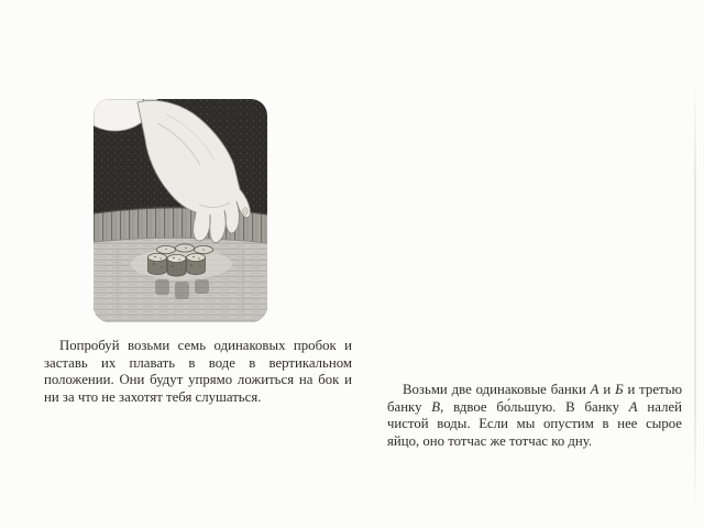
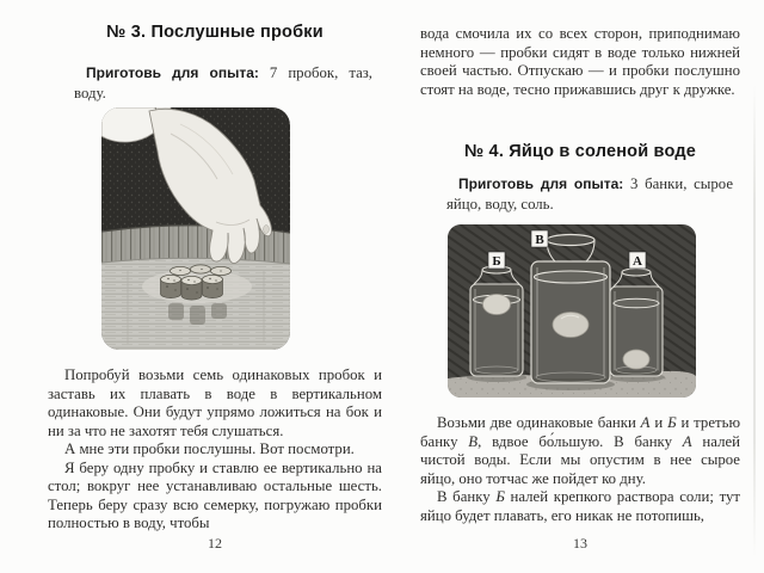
+ № 3. Послушные пробки
+ Приготовь для опыта: 7 пробок, таз, воду.
- Попробуй возьми семь одинаковых пробок и заставь их плавать в воде в вертикальном положении. Они будут упрямо ложиться на бок и ни за что не захотят тебя слушаться.
+ Попробуй возьми семь одинаковых пробок и заставь их плавать в воде в вертикальном одинаковые. Они будут упрямо ложиться на бок и ни за что не захотят тебя слушаться.
+ А мне эти пробки послушны. Вот посмотри.
+ Я беру одну пробку и ставлю ее вертикально на стол; вокруг нее устанавливаю остальные шесть. Теперь беру сразу всю семерку, погружаю пробки полностью в воду, чтобы
+ 12
+ вода смочила их со всех сторон, приподнимаю немного — пробки сидят в воде только нижней своей частью. Отпускаю — и пробки послушно стоят на воде, тесно прижавшись друг к дружке.
+ № 4. Яйцо в соленой воде
+ Приготовь для опыта: 3 банки, сырое яйцо, воду, соль.
+ Б
+ В
+ А
- Возьми две одинаковые банки А и Б и третью банку В, вдвое бо́льшую. В банку А налей чистой воды. Если мы опустим в нее сырое яйцо, оно тотчас же тотчас ко дну.
+ Возьми две одинаковые банки А и Б и третью банку В, вдвое бо́льшую. В банку А налей чистой воды. Если мы опустим в нее сырое яйцо, оно тотчас же пойдет ко дну.
+ В банку Б налей крепкого раствора соли; тут яйцо будет плавать, его никак не потопишь,
+ 13
